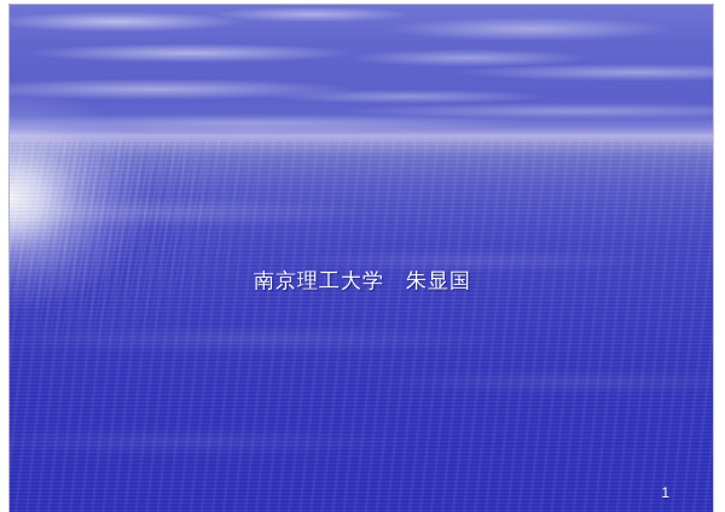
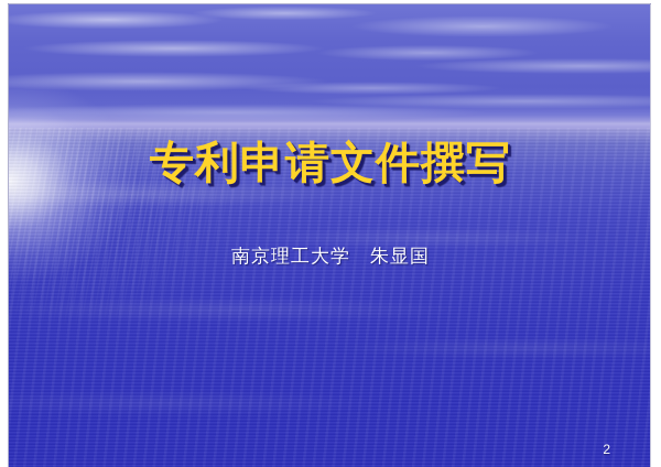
+ 专利申请文件撰写
  南京理工大学 朱显国
- 1
+ 2
